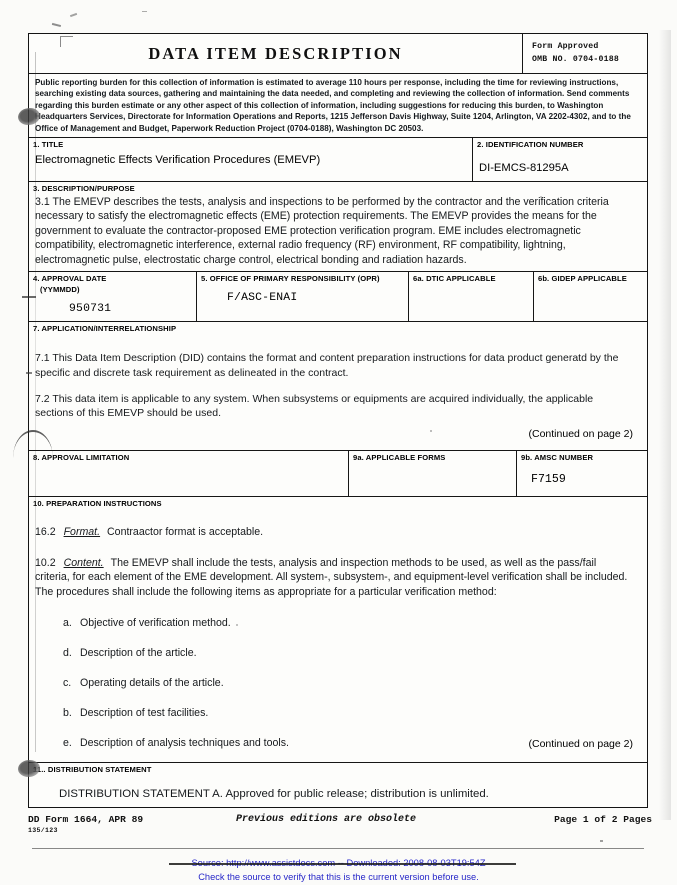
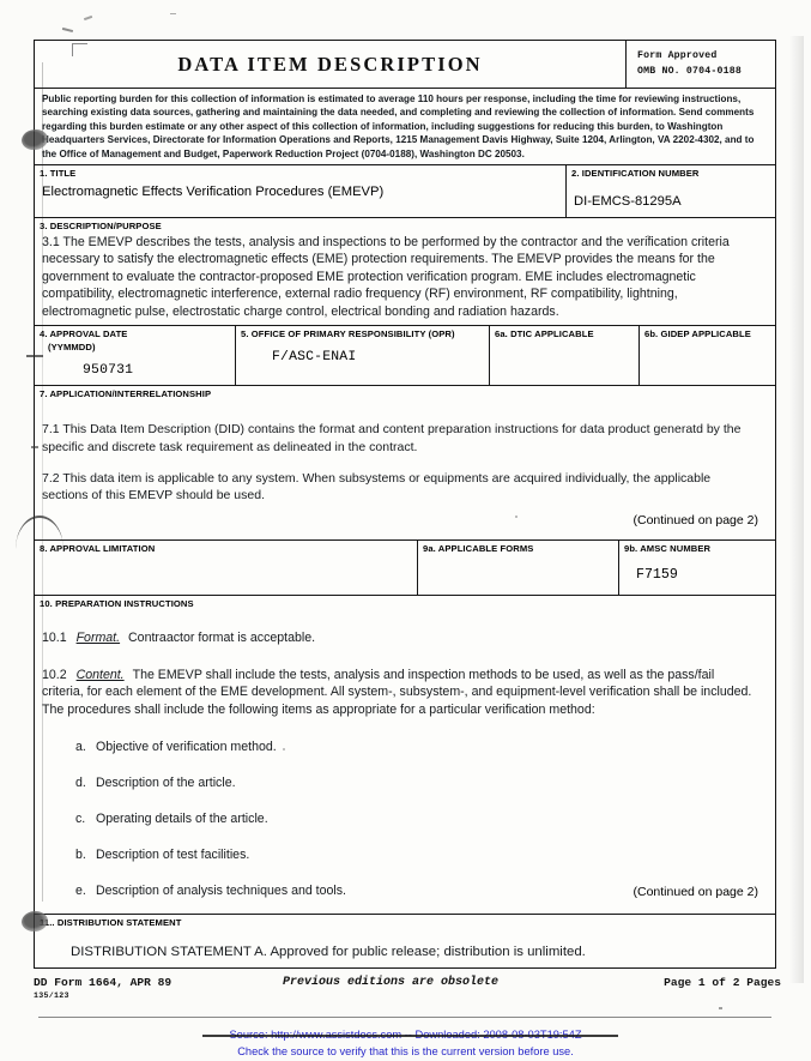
  DATA ITEM DESCRIPTION
  Form Approved
  OMB NO. 0704-0188
- Public reporting burden for this collection of information is estimated to average 110 hours per response, including the time for reviewing instructions, searching existing data sources, gathering and maintaining the data needed, and completing and reviewing the collection of information. Send comments regarding this burden estimate or any other aspect of this collection of information, including suggestions for reducing this burden, to Washington Headquarters Services, Directorate for Information Operations and Reports, 1215 Jefferson Davis Highway, Suite 1204, Arlington, VA 2202-4302, and to the Office of Management and Budget, Paperwork Reduction Project (0704-0188), Washington DC 20503.
+ Public reporting burden for this collection of information is estimated to average 110 hours per response, including the time for reviewing instructions, searching existing data sources, gathering and maintaining the data needed, and completing and reviewing the collection of information. Send comments regarding this burden estimate or any other aspect of this collection of information, including suggestions for reducing this burden, to Washington Headquarters Services, Directorate for Information Operations and Reports, 1215 Management Davis Highway, Suite 1204, Arlington, VA 2202-4302, and to the Office of Management and Budget, Paperwork Reduction Project (0704-0188), Washington DC 20503.
  1. TITLE
  Electromagnetic Effects Verification Procedures (EMEVP)
  2. IDENTIFICATION NUMBER
  DI-EMCS-81295A
  3. DESCRIPTION/PURPOSE
  3.1 The EMEVP describes the tests, analysis and inspections to be performed by the contractor and the verification criteria necessary to satisfy the electromagnetic effects (EME) protection requirements. The EMEVP provides the means for the government to evaluate the contractor-proposed EME protection verification program. EME includes electromagnetic compatibility, electromagnetic interference, external radio frequency (RF) environment, RF compatibility, lightning, electromagnetic pulse, electrostatic charge control, electrical bonding and radiation hazards.
  4. APPROVAL DATE
  (YYMMDD)
  950731
  5. OFFICE OF PRIMARY RESPONSIBILITY (OPR)
  F/ASC-ENAI
  6a. DTIC APPLICABLE
  6b. GIDEP APPLICABLE
  7. APPLICATION/INTERRELATIONSHIP
  7.1 This Data Item Description (DID) contains the format and content preparation instructions for data product generatd by the specific and discrete task requirement as delineated in the contract.
  7.2 This data item is applicable to any system. When subsystems or equipments are acquired individually, the applicable sections of this EMEVP should be used.
  (Continued on page 2)
  8. APPROVAL LIMITATION
  9a. APPLICABLE FORMS
  9b. AMSC NUMBER
  F7159
  10. PREPARATION INSTRUCTIONS
- 16.2 Format. Contraactor format is acceptable.
+ 10.1 Format. Contraactor format is acceptable.
  10.2 Content. The EMEVP shall include the tests, analysis and inspection methods to be used, as well as the pass/fail criteria, for each element of the EME development. All system-, subsystem-, and equipment-level verification shall be included. The procedures shall include the following items as appropriate for a particular verification method:
  a. Objective of verification method.
  d. Description of the article.
  c. Operating details of the article.
  b. Description of test facilities.
  e. Description of analysis techniques and tools.
  (Continued on page 2)
  11.. DISTRIBUTION STATEMENT
  DISTRIBUTION STATEMENT A. Approved for public release; distribution is unlimited.
  DD Form 1664, APR 89
  Previous editions are obsolete
  Page 1 of 2 Pages
  Source: http://www.assistdocs.com -- Downloaded: 2008-08-03T19:54Z
  Check the source to verify that this is the current version before use.
